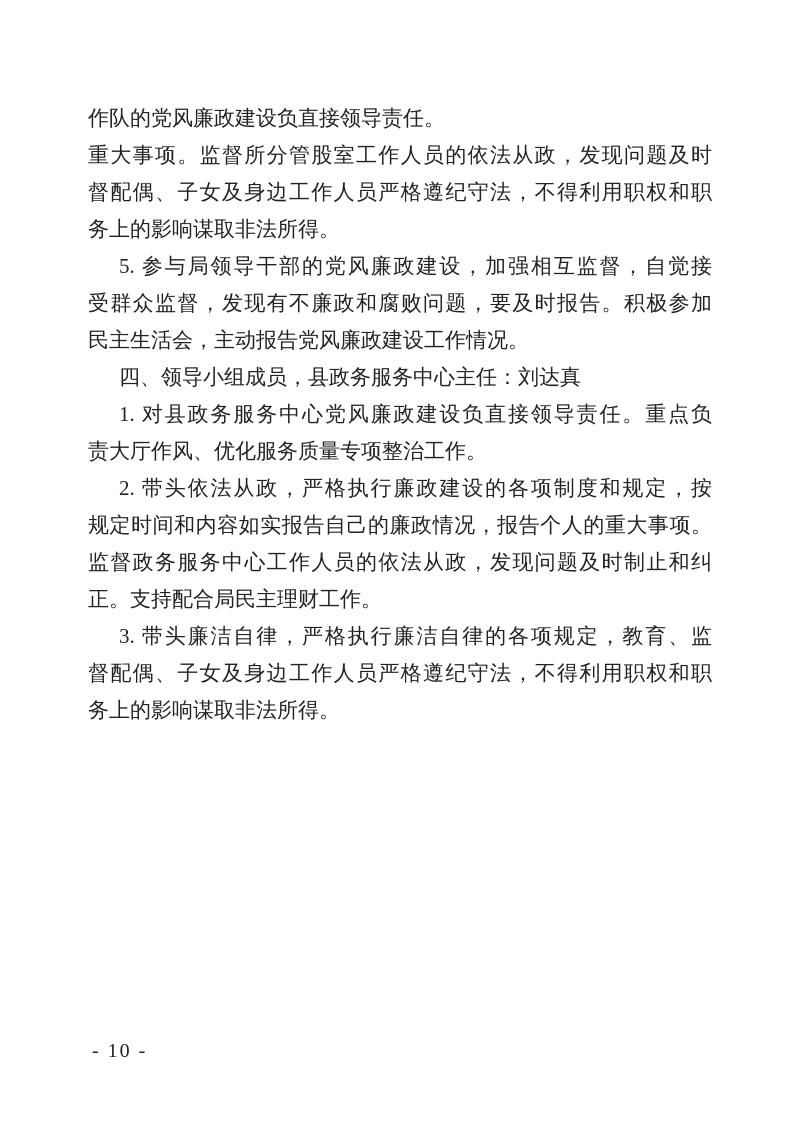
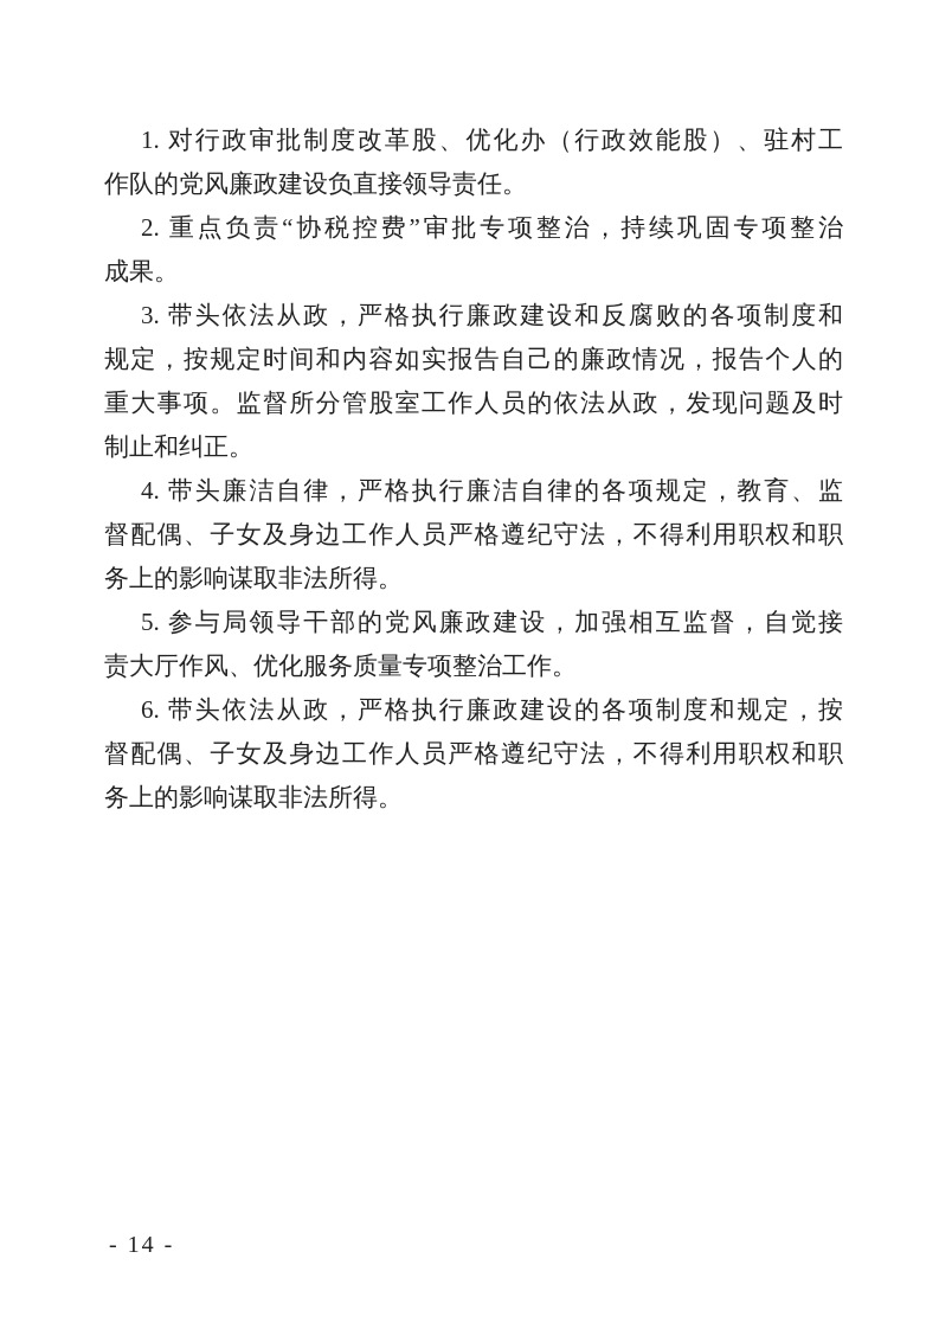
+ 1. 对行政审批制度改革股、优化办（行政效能股）、驻村工
  作队的党风廉政建设负直接领导责任。
+ 2. 重点负责“协税控费”审批专项整治，持续巩固专项整治
+ 成果。
+ 3. 带头依法从政，严格执行廉政建设和反腐败的各项制度和
+ 规定，按规定时间和内容如实报告自己的廉政情况，报告个人的
  重大事项。监督所分管股室工作人员的依法从政，发现问题及时
+ 制止和纠正。
+ 4. 带头廉洁自律，严格执行廉洁自律的各项规定，教育、监
  督配偶、子女及身边工作人员严格遵纪守法，不得利用职权和职
  务上的影响谋取非法所得。
  5. 参与局领导干部的党风廉政建设，加强相互监督，自觉接
- 受群众监督，发现有不廉政和腐败问题，要及时报告。积极参加
- 民主生活会，主动报告党风廉政建设工作情况。
- 四、领导小组成员，县政务服务中心主任：刘达真
- 1. 对县政务服务中心党风廉政建设负直接领导责任。重点负
  责大厅作风、优化服务质量专项整治工作。
- 2. 带头依法从政，严格执行廉政建设的各项制度和规定，按
+ 6. 带头依法从政，严格执行廉政建设的各项制度和规定，按
- 规定时间和内容如实报告自己的廉政情况，报告个人的重大事项。
- 监督政务服务中心工作人员的依法从政，发现问题及时制止和纠
- 正。支持配合局民主理财工作。
- 3. 带头廉洁自律，严格执行廉洁自律的各项规定，教育、监
  督配偶、子女及身边工作人员严格遵纪守法，不得利用职权和职
  务上的影响谋取非法所得。
- - 10 -
+ - 14 -
